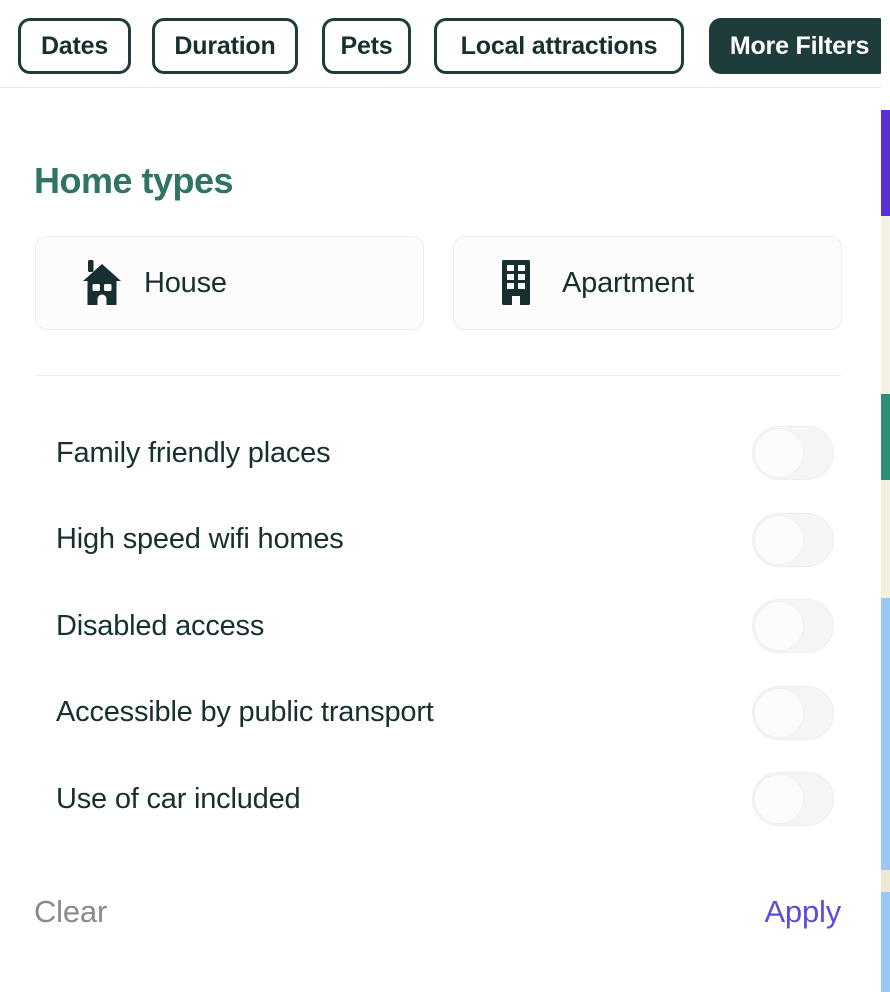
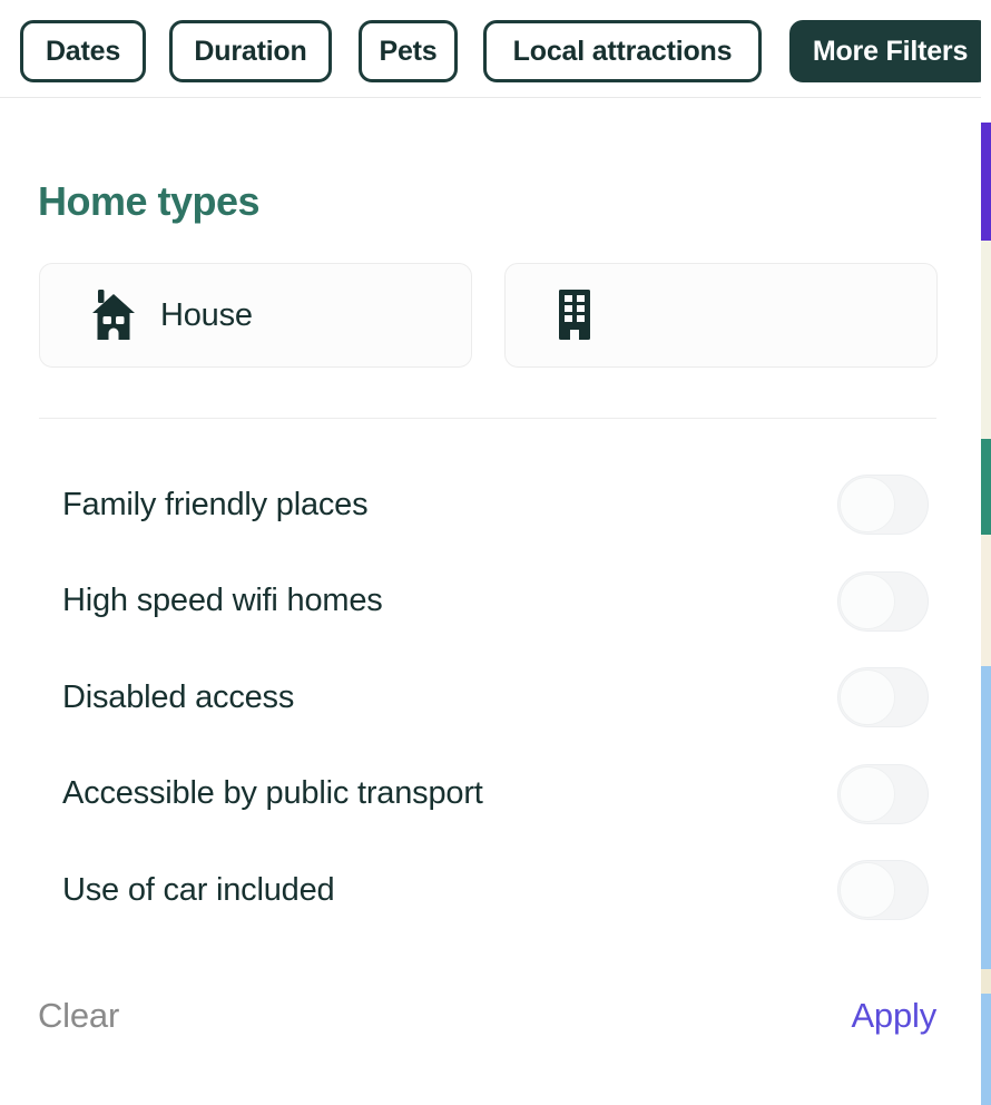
  Dates
  Duration
  Pets
  Local attractions
  More Filters
  Home types
  House
- Apartment
  Family friendly places
  High speed wifi homes
  Disabled access
  Accessible by public transport
  Use of car included
  Clear
  Apply
